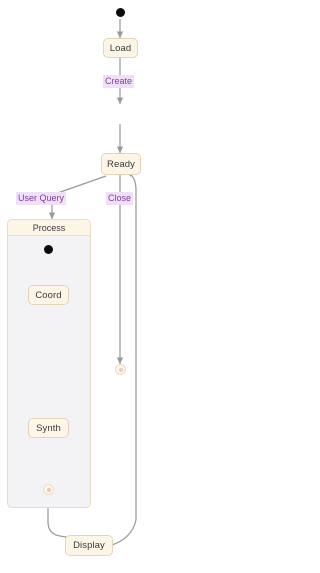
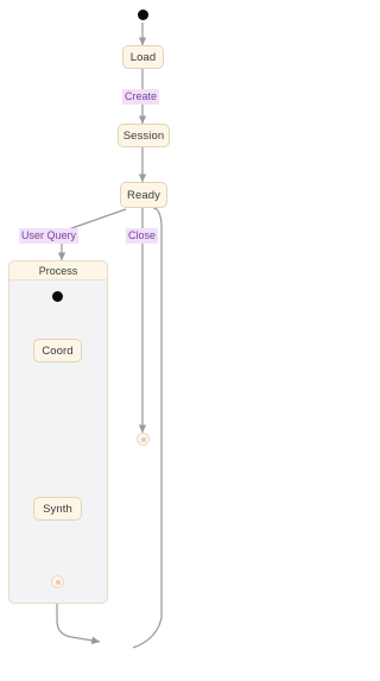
  Load
  Create
+ Session
  Ready
  User Query
  Close
  Process
  Coord
  Synth
- Display
